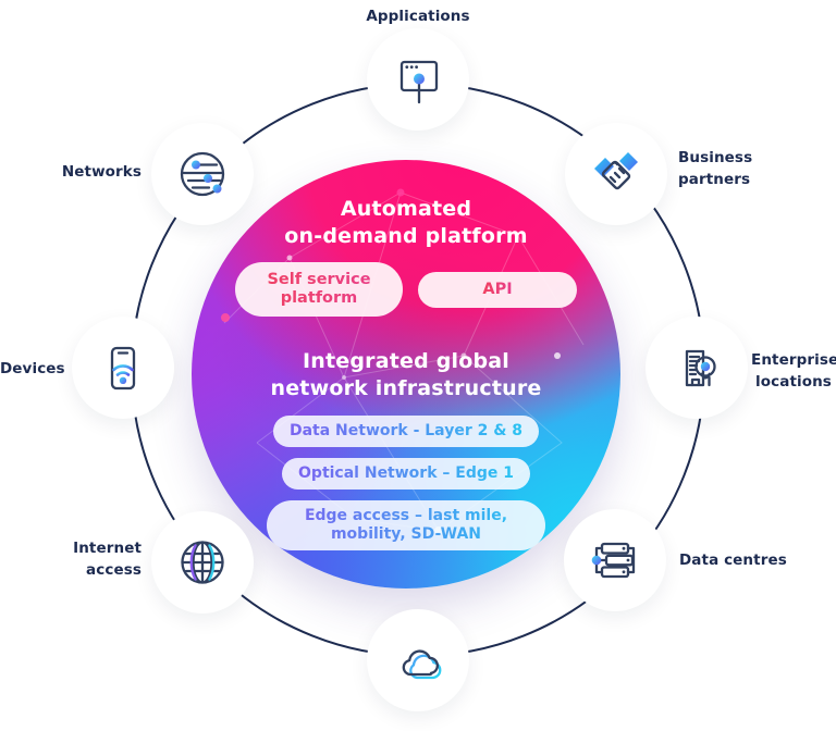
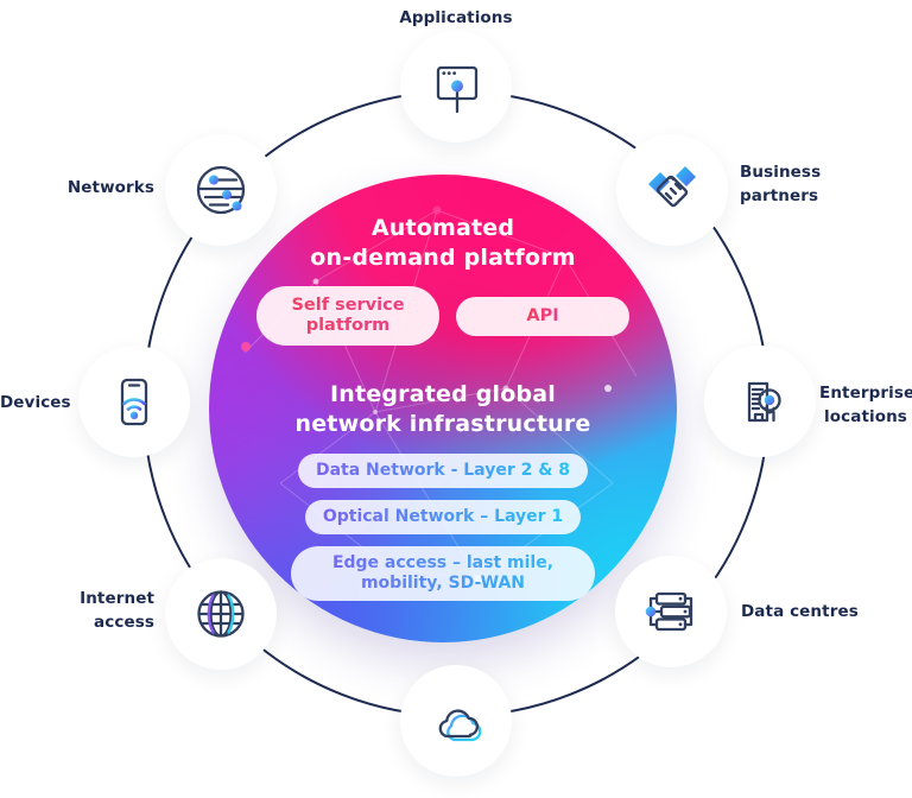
  Automated
  on-demand platform
  Self service platform
  API
  Integrated global
  network infrastructure
  Data Network - Layer 2 & 8
- Optical Network – Edge 1
+ Optical Network – Layer 1
  Edge access – last mile, mobility, SD-WAN
  Applications
  Networks
  Business partners
  Devices
  Enterprise locations
  Internet access
  Data centres
